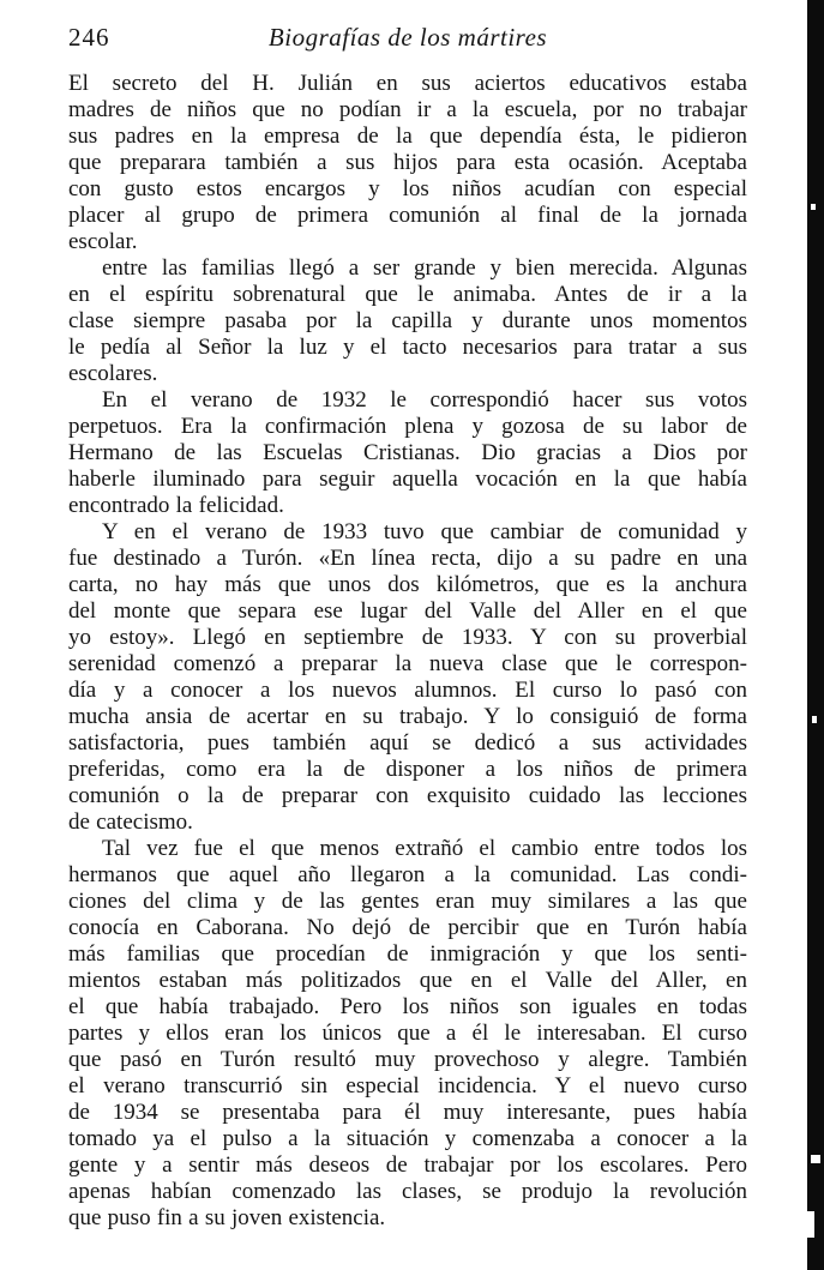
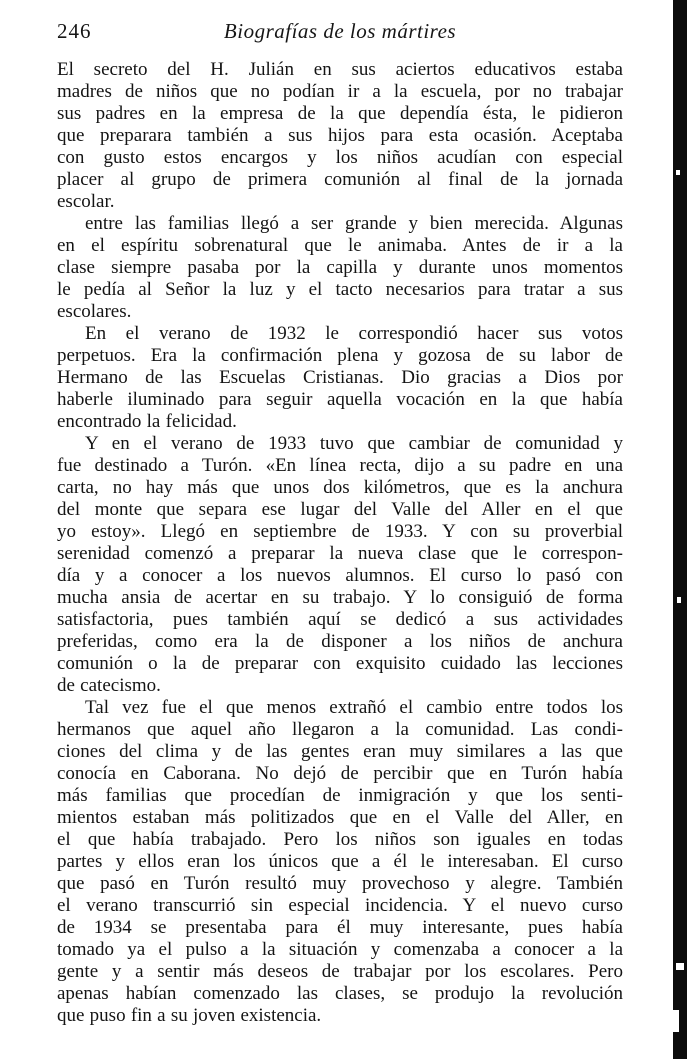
  246
  Biografías de los mártires
  El secreto del H. Julián en sus aciertos educativos estaba
  madres de niños que no podían ir a la escuela, por no trabajar
  sus padres en la empresa de la que dependía ésta, le pidieron
  que preparara también a sus hijos para esta ocasión. Aceptaba
  con gusto estos encargos y los niños acudían con especial
  placer al grupo de primera comunión al final de la jornada
  escolar.
  entre las familias llegó a ser grande y bien merecida. Algunas
  en el espíritu sobrenatural que le animaba. Antes de ir a la
  clase siempre pasaba por la capilla y durante unos momentos
  le pedía al Señor la luz y el tacto necesarios para tratar a sus
  escolares.
  En el verano de 1932 le correspondió hacer sus votos
  perpetuos. Era la confirmación plena y gozosa de su labor de
  Hermano de las Escuelas Cristianas. Dio gracias a Dios por
  haberle iluminado para seguir aquella vocación en la que había
  encontrado la felicidad.
  Y en el verano de 1933 tuvo que cambiar de comunidad y
  fue destinado a Turón. «En línea recta, dijo a su padre en una
  carta, no hay más que unos dos kilómetros, que es la anchura
  del monte que separa ese lugar del Valle del Aller en el que
  yo estoy». Llegó en septiembre de 1933. Y con su proverbial
  serenidad comenzó a preparar la nueva clase que le correspon-
  día y a conocer a los nuevos alumnos. El curso lo pasó con
  mucha ansia de acertar en su trabajo. Y lo consiguió de forma
  satisfactoria, pues también aquí se dedicó a sus actividades
- preferidas, como era la de disponer a los niños de primera
+ preferidas, como era la de disponer a los niños de anchura
  comunión o la de preparar con exquisito cuidado las lecciones
  de catecismo.
  Tal vez fue el que menos extrañó el cambio entre todos los
  hermanos que aquel año llegaron a la comunidad. Las condi-
  ciones del clima y de las gentes eran muy similares a las que
  conocía en Caborana. No dejó de percibir que en Turón había
  más familias que procedían de inmigración y que los senti-
  mientos estaban más politizados que en el Valle del Aller, en
  el que había trabajado. Pero los niños son iguales en todas
  partes y ellos eran los únicos que a él le interesaban. El curso
  que pasó en Turón resultó muy provechoso y alegre. También
  el verano transcurrió sin especial incidencia. Y el nuevo curso
  de 1934 se presentaba para él muy interesante, pues había
  tomado ya el pulso a la situación y comenzaba a conocer a la
  gente y a sentir más deseos de trabajar por los escolares. Pero
  apenas habían comenzado las clases, se produjo la revolución
  que puso fin a su joven existencia.
